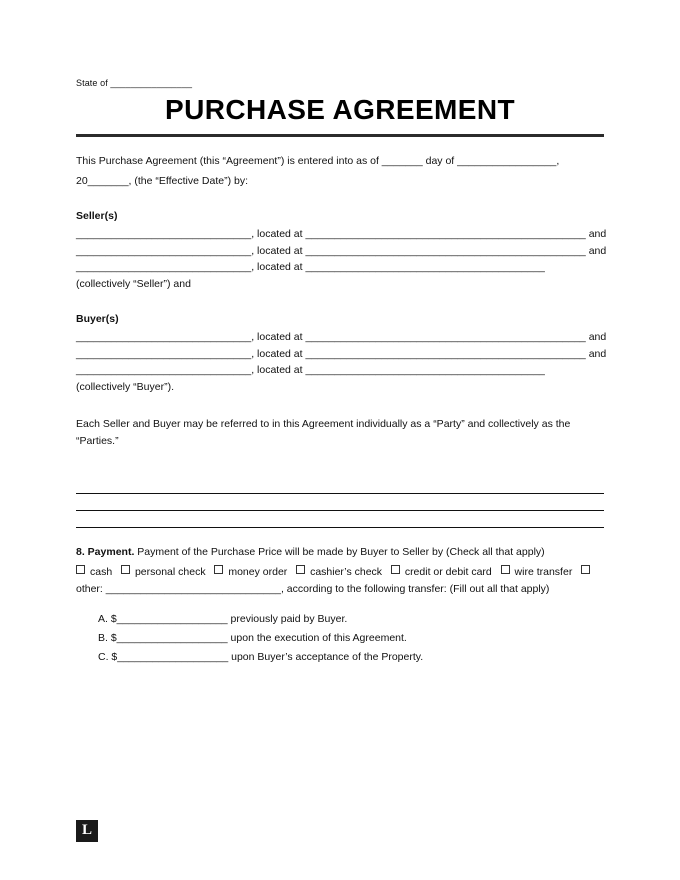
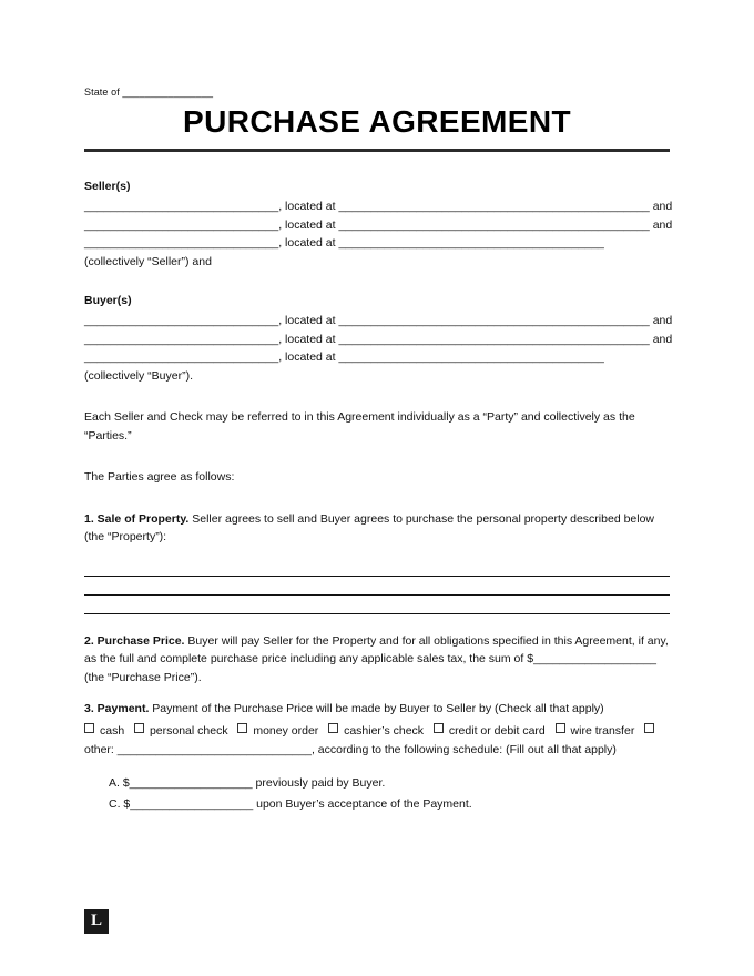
  State of ________________
  PURCHASE AGREEMENT
- This Purchase Agreement (this “Agreement”) is entered into as of _______ day of _________________,
- 20_______, (the “Effective Date”) by:
  Seller(s)
  ______________________________, located at ________________________________________________ and
  ______________________________, located at ________________________________________________ and
  ______________________________, located at _________________________________________
  (collectively “Seller”) and
  Buyer(s)
  ______________________________, located at ________________________________________________ and
  ______________________________, located at ________________________________________________ and
  ______________________________, located at _________________________________________
  (collectively “Buyer”).
- Each Seller and Buyer may be referred to in this Agreement individually as a “Party” and collectively as the “Parties.”
+ Each Seller and Check may be referred to in this Agreement individually as a “Party” and collectively as the “Parties.”
+ The Parties agree as follows:
+ 1. Sale of Property. Seller agrees to sell and Buyer agrees to purchase the personal property described below (the “Property”):
+ 2. Purchase Price. Buyer will pay Seller for the Property and for all obligations specified in this Agreement, if any, as the full and complete purchase price including any applicable sales tax, the sum of $___________________ (the “Purchase Price”).
- 8. Payment. Payment of the Purchase Price will be made by Buyer to Seller by (Check all that apply)
+ 3. Payment. Payment of the Purchase Price will be made by Buyer to Seller by (Check all that apply)
- cash personal check money order cashier’s check credit or debit card wire transfer other: ______________________________, according to the following transfer: (Fill out all that apply)
+ cash personal check money order cashier’s check credit or debit card wire transfer other: ______________________________, according to the following schedule: (Fill out all that apply)
  A. $___________________ previously paid by Buyer.
- B. $___________________ upon the execution of this Agreement.
- C. $___________________ upon Buyer’s acceptance of the Property.
+ C. $___________________ upon Buyer’s acceptance of the Payment.
  L
